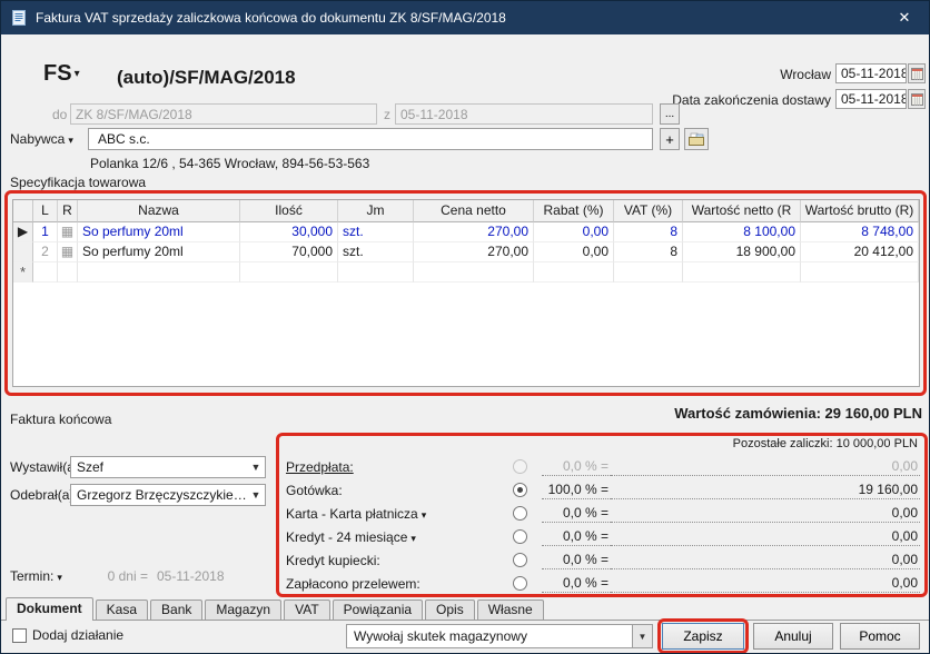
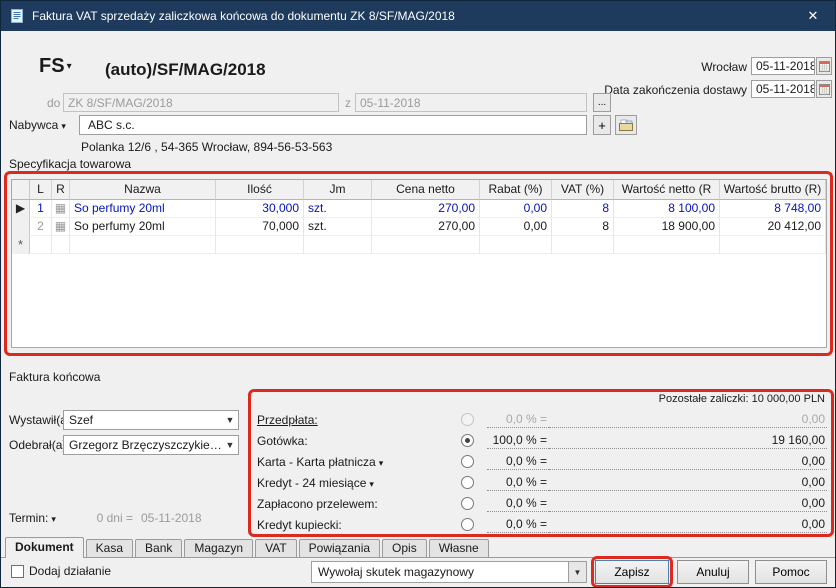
  Faktura VAT sprzedaży zaliczkowa końcowa do dokumentu ZK 8/SF/MAG/2018
  ✕
  FS ▾
  (auto)/SF/MAG/2018
  Wrocław
  05-11-2018
  Data zakończenia dostawy
  05-11-2018
  do
  ZK 8/SF/MAG/2018
  z
  05-11-2018
  ...
  Nabywca ▾
  ABC s.c.
  +
  Polanka 12/6 , 54-365 Wrocław, 894-56-53-563
  Specyfikacja towarowa
  L
  R
  Nazwa
  Ilość
  Jm
  Cena netto
  Rabat (%)
  VAT (%)
  Wartość netto (R
  Wartość brutto (R)
  ▶
  1
  ▦
  So perfumy 20ml
  30,000
  szt.
  270,00
  0,00
  8
  8 100,00
  8 748,00
  2
  ▦
  So perfumy 20ml
  70,000
  szt.
  270,00
  0,00
  8
  18 900,00
  20 412,00
  *
  Faktura końcowa
- Wartość zamówienia: 29 160,00 PLN
  Pozostałe zaliczki: 10 000,00 PLN
  Wystawił(
  Szef
  ▼
  Odebrał(a
  Grzegorz Brzęczyszczykiewi
  ▼
  Termin: ▾
  0 dni =
  05-11-2018
  Przedpłata:
  0,0 % =
  0,00
  Gotówka:
  100,0 % =
  19 160,00
  Karta - Karta płatnicza ▾
  0,0 % =
  0,00
  Kredyt - 24 miesiące ▾
  0,0 % =
  0,00
- Kredyt kupiecki:
+ Zapłacono przelewem:
  0,0 % =
  0,00
- Zapłacono przelewem:
+ Kredyt kupiecki:
  0,0 % =
  0,00
  Dokument
  Kasa
  Bank
  Magazyn
  VAT
  Powiązania
  Opis
  Własne
  Dodaj działanie
  Wywołaj skutek magazynowy
  ▼
  Zapisz
  Anuluj
  Pomoc
